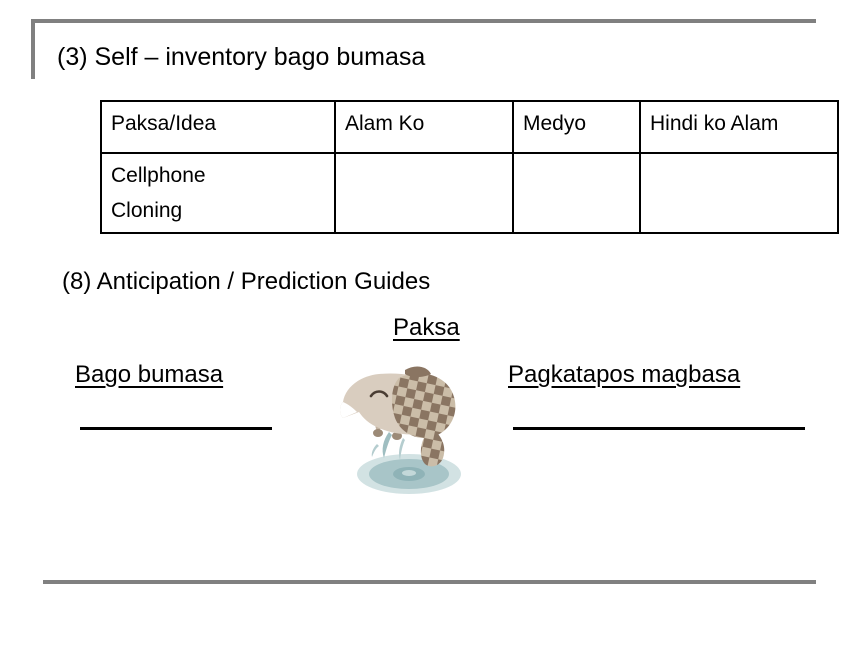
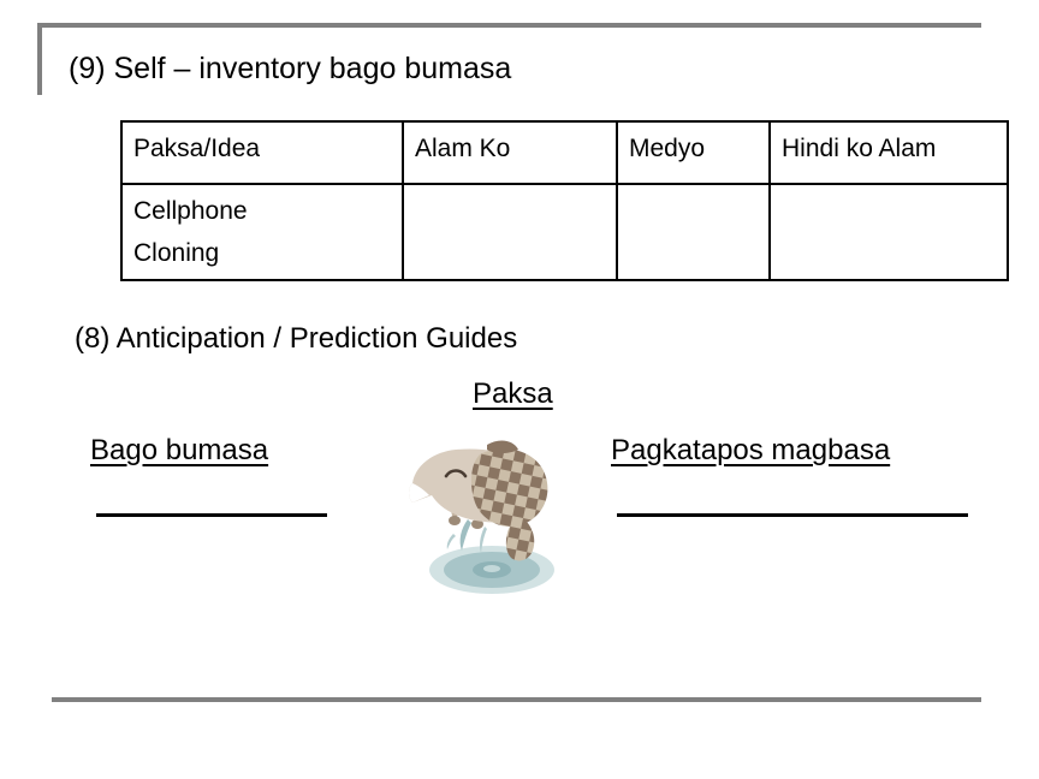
- (3) Self – inventory bago bumasa
+ (9) Self – inventory bago bumasa
  Paksa/Idea	Alam Ko	Medyo	Hindi ko Alam
  Cellphone Cloning
  (8) Anticipation / Prediction Guides
  Paksa
  Bago bumasa
  Pagkatapos magbasa
